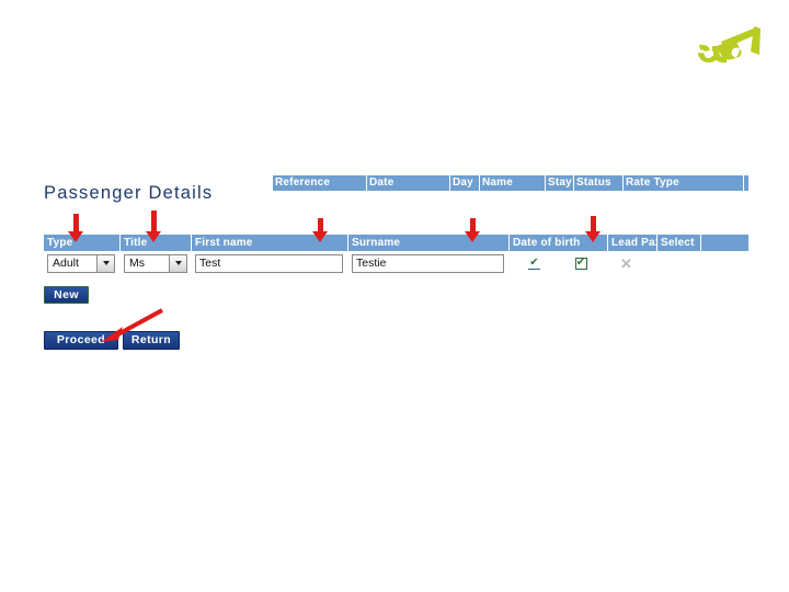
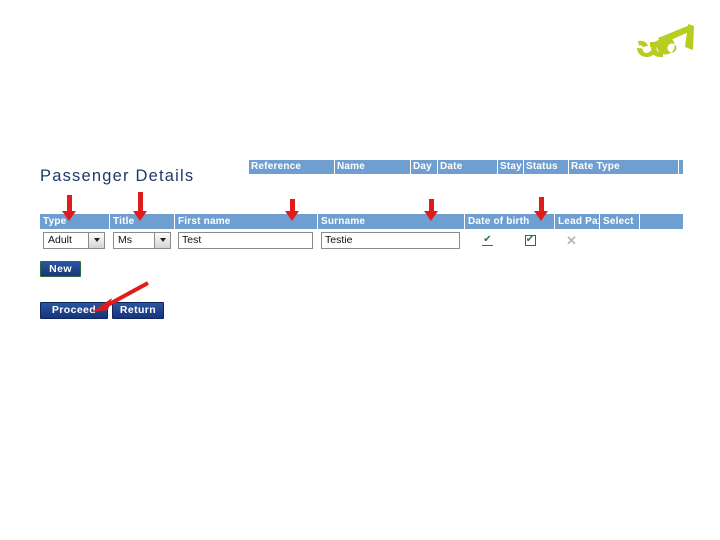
  Passenger Details
  Reference
- Date
+ Name
  Day
- Name
+ Date
  Stay
  Status
  Rate Type
  Type
  Title
  First name
  Surname
  Date of birth
  Lead Pa
  Select
  Adult
  Ms
  Test
  Testie
  ✔
  ✔
  ✕
  New
  Proceed
  Return
